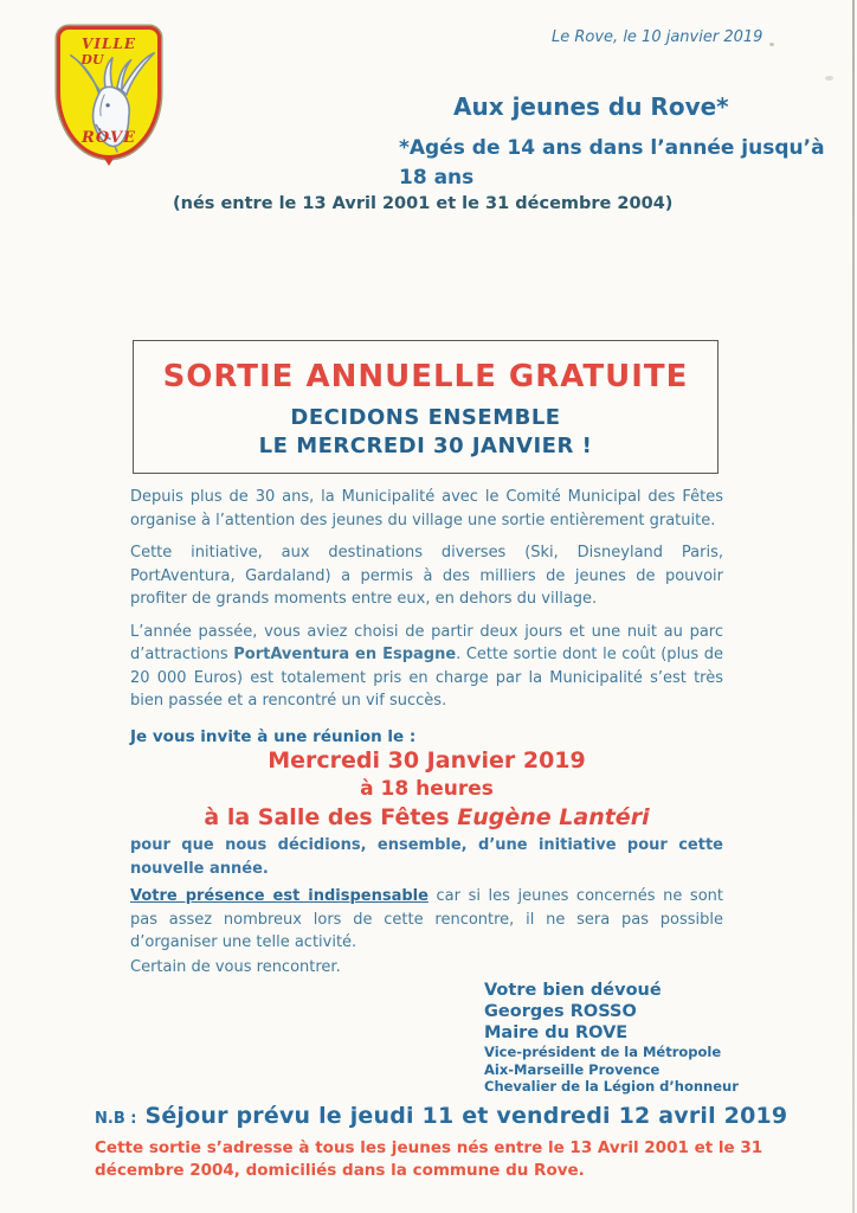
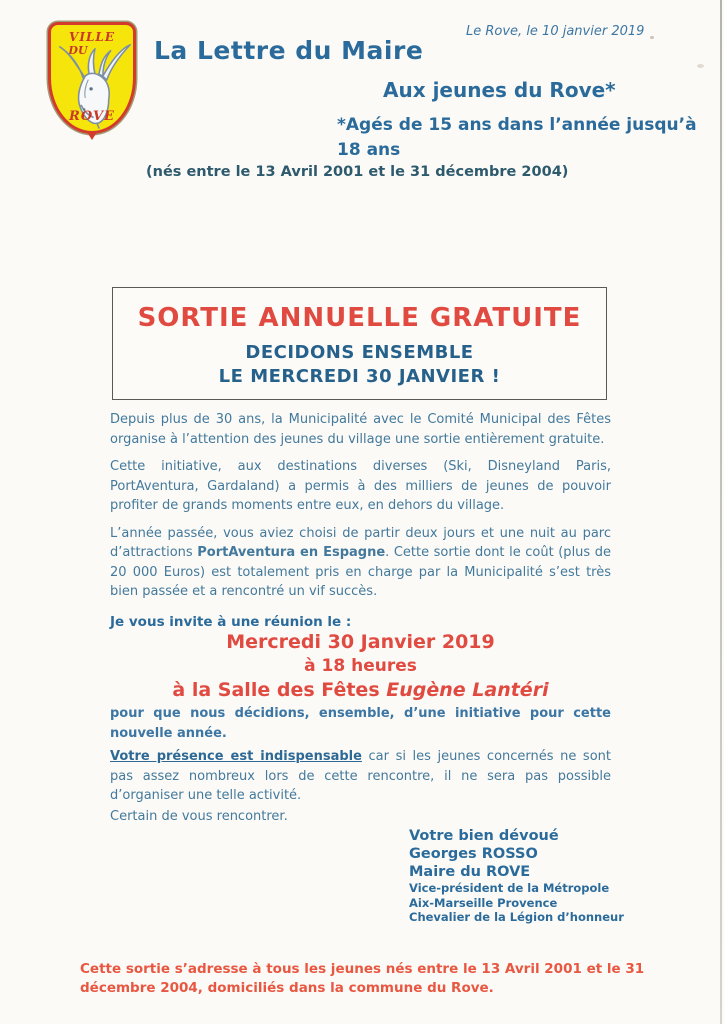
  VILLE
  DU
  ROVE
  Le Rove, le 10 janvier 2019
+ La Lettre du Maire
  Aux jeunes du Rove*
- *Agés de 14 ans dans l’année jusqu’à
+ *Agés de 15 ans dans l’année jusqu’à
  18 ans
  (nés entre le 13 Avril 2001 et le 31 décembre 2004)
  SORTIE ANNUELLE GRATUITE
  DECIDONS ENSEMBLE
  LE MERCREDI 30 JANVIER !
  Depuis plus de 30 ans, la Municipalité avec le Comité Municipal des Fêtes organise à l’attention des jeunes du village une sortie entièrement gratuite.
  Cette initiative, aux destinations diverses (Ski, Disneyland Paris, PortAventura, Gardaland) a permis à des milliers de jeunes de pouvoir profiter de grands moments entre eux, en dehors du village.
  L’année passée, vous aviez choisi de partir deux jours et une nuit au parc d’attractions PortAventura en Espagne. Cette sortie dont le coût (plus de 20 000 Euros) est totalement pris en charge par la Municipalité s’est très bien passée et a rencontré un vif succès.
  Je vous invite à une réunion le :
  Mercredi 30 Janvier 2019
  à 18 heures
  à la Salle des Fêtes Eugène Lantéri
  pour que nous décidions, ensemble, d’une initiative pour cette nouvelle année.
  Votre présence est indispensable car si les jeunes concernés ne sont pas assez nombreux lors de cette rencontre, il ne sera pas possible d’organiser une telle activité.
  Certain de vous rencontrer.
  Votre bien dévoué
  Georges ROSSO
  Maire du ROVE
  Vice-président de la Métropole
  Aix-Marseille Provence
  Chevalier de la Légion d’honneur
- N.B :
- Séjour prévu le jeudi 11 et vendredi 12 avril 2019
  Cette sortie s’adresse à tous les jeunes nés entre le 13 Avril 2001 et le 31 décembre 2004, domiciliés dans la commune du Rove.
